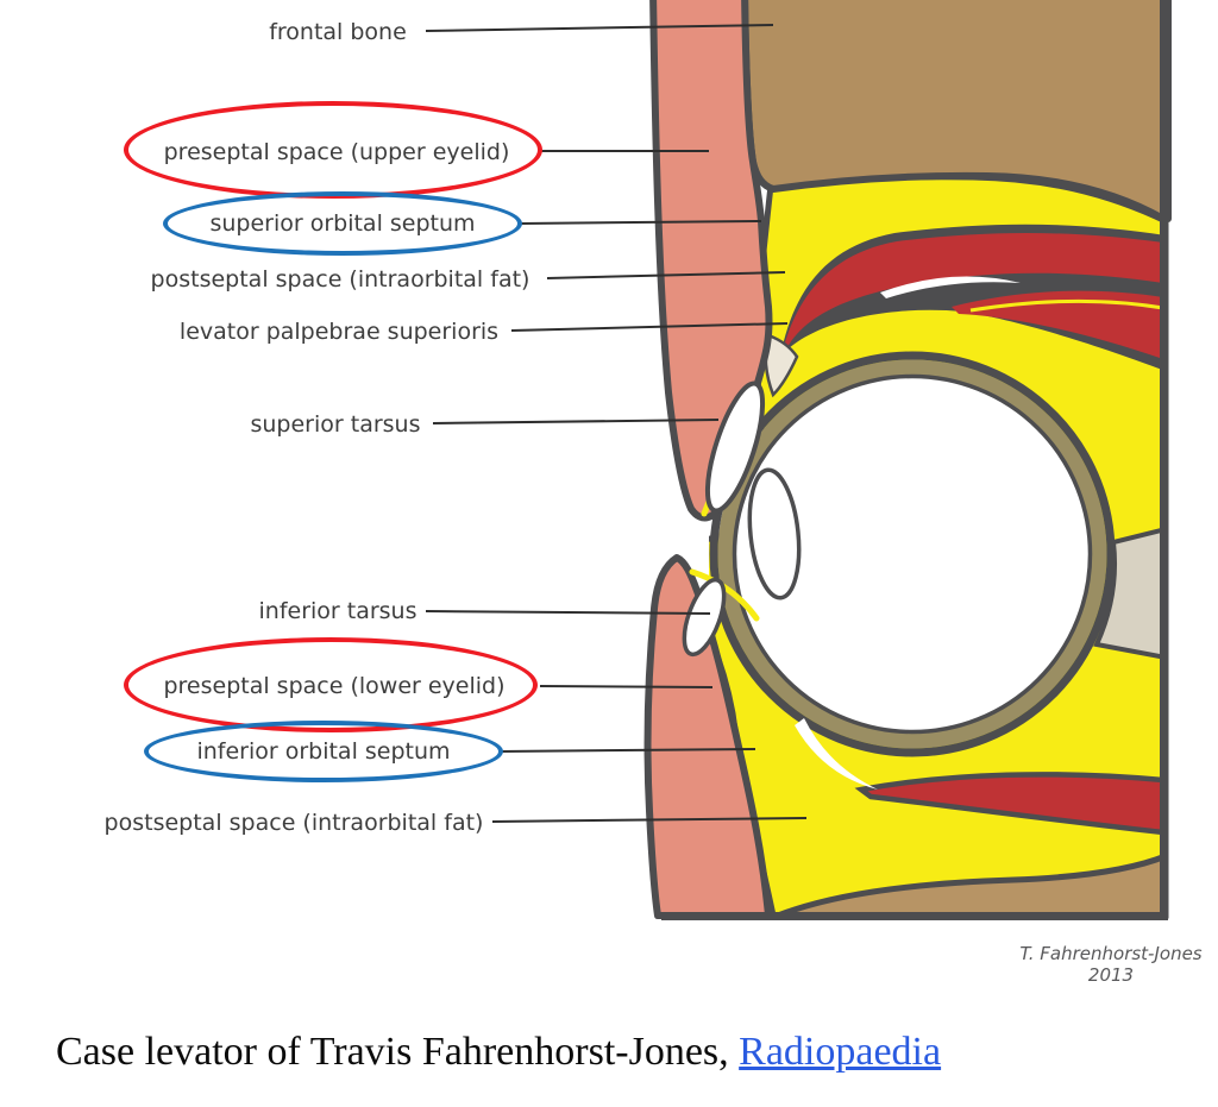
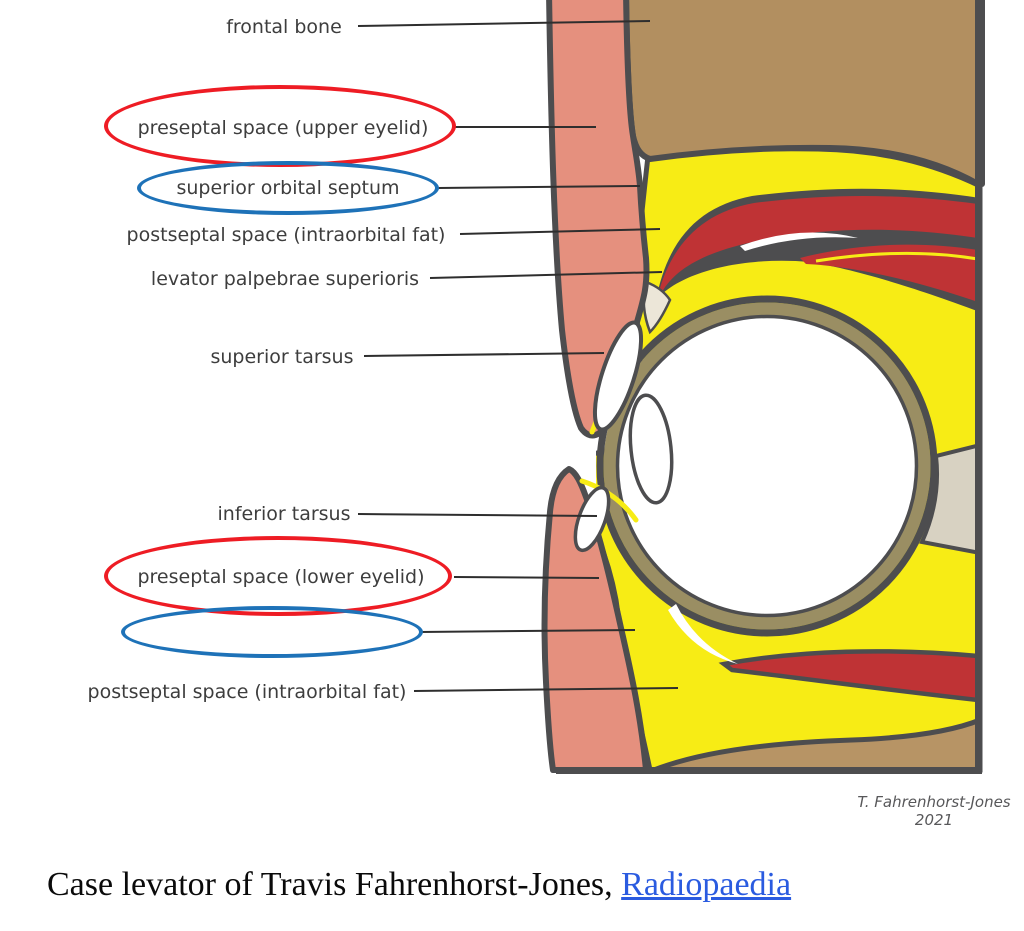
  frontal bone
  preseptal space (upper eyelid)
  superior orbital septum
  postseptal space (intraorbital fat)
  levator palpebrae superioris
  superior tarsus
  inferior tarsus
  preseptal space (lower eyelid)
- inferior orbital septum
  postseptal space (intraorbital fat)
  T. Fahrenhorst-Jones
- 2013
+ 2021
  Case levator of Travis Fahrenhorst-Jones, Radiopaedia
